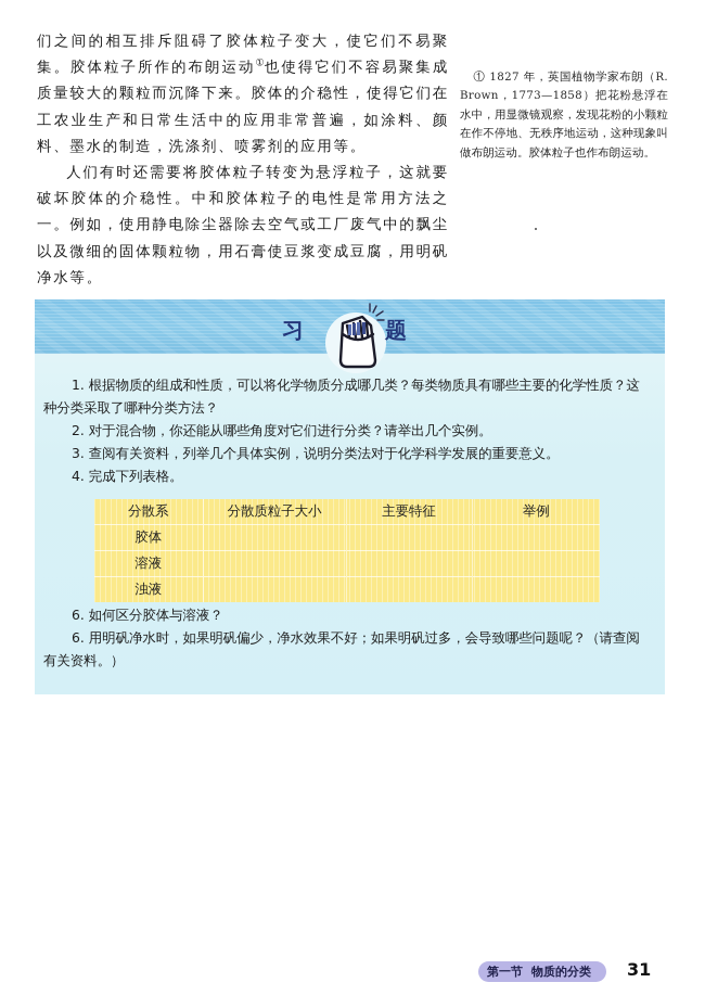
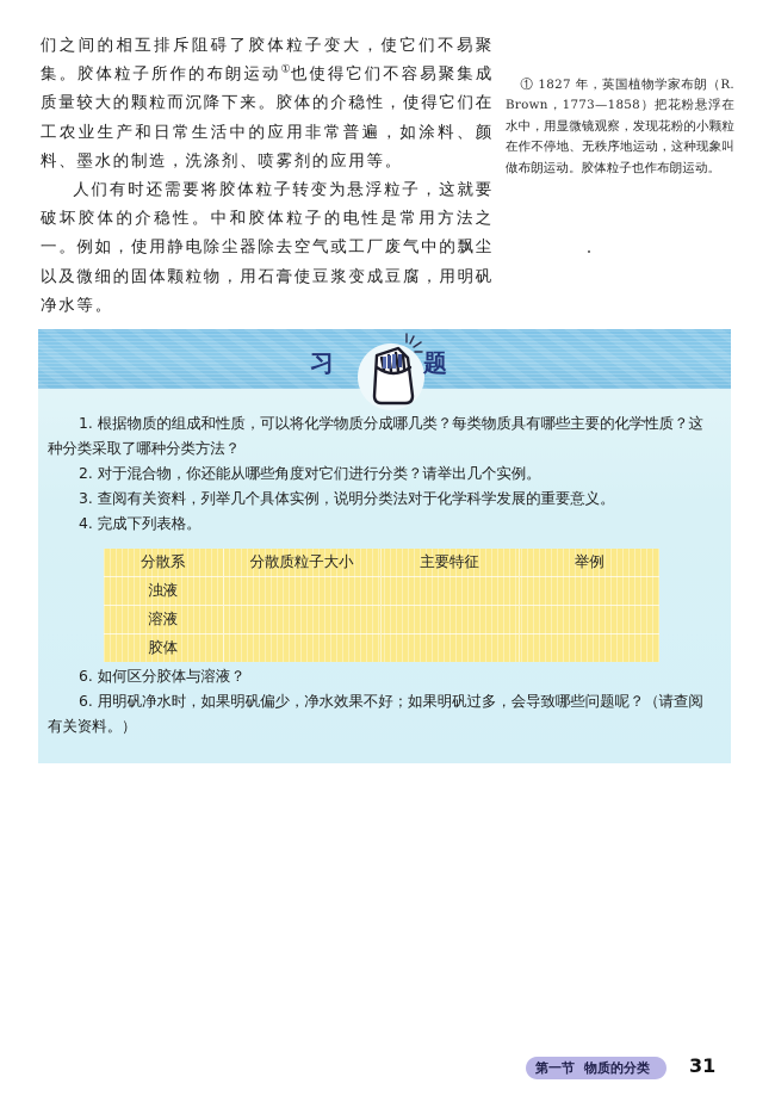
  们之间的相互排斥阻碍了胶体粒子变大，使它们不易聚集。胶体粒子所作的布朗运动①也使得它们不容易聚集成质量较大的颗粒而沉降下来。胶体的介稳性，使得它们在工农业生产和日常生活中的应用非常普遍，如涂料、颜料、墨水的制造，洗涤剂、喷雾剂的应用等。
  人们有时还需要将胶体粒子转变为悬浮粒子，这就要破坏胶体的介稳性。中和胶体粒子的电性是常用方法之一。例如，使用静电除尘器除去空气或工厂废气中的飘尘以及微细的固体颗粒物，用石膏使豆浆变成豆腐，用明矾净水等。
  ① 1827 年，英国植物学家布朗（R. Brown，1773—1858）把花粉悬浮在水中，用显微镜观察，发现花粉的小颗粒在作不停地、无秩序地运动，这种现象叫做布朗运动。胶体粒子也作布朗运动。
  习
  题
  1. 根据物质的组成和性质，可以将化学物质分成哪几类？每类物质具有哪些主要的化学性质？这种分类采取了哪种分类方法？
  2. 对于混合物，你还能从哪些角度对它们进行分类？请举出几个实例。
  3. 查阅有关资料，列举几个具体实例，说明分类法对于化学科学发展的重要意义。
  4. 完成下列表格。
  分散系	分散质粒子大小	主要特征	举例
- 胶体
+ 浊液
  溶液
- 浊液
+ 胶体
  6. 如何区分胶体与溶液？
  6. 用明矾净水时，如果明矾偏少，净水效果不好；如果明矾过多，会导致哪些问题呢？（请查阅有关资料。）
  第一节
  物质的分类
  31
